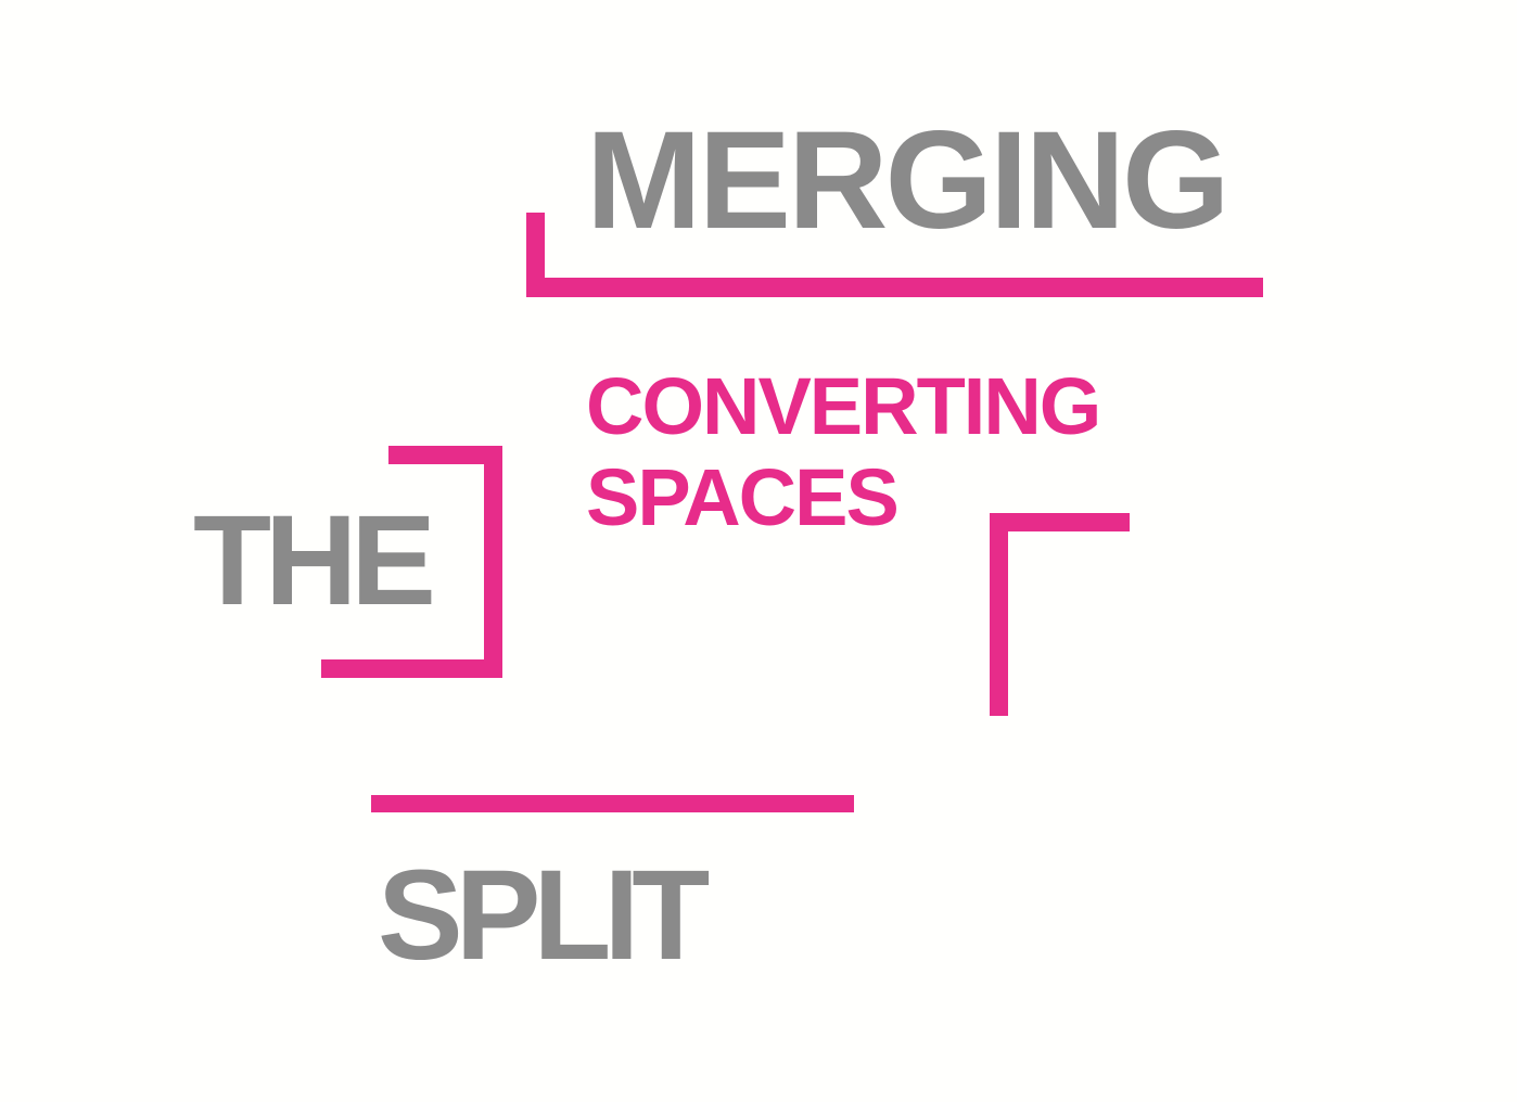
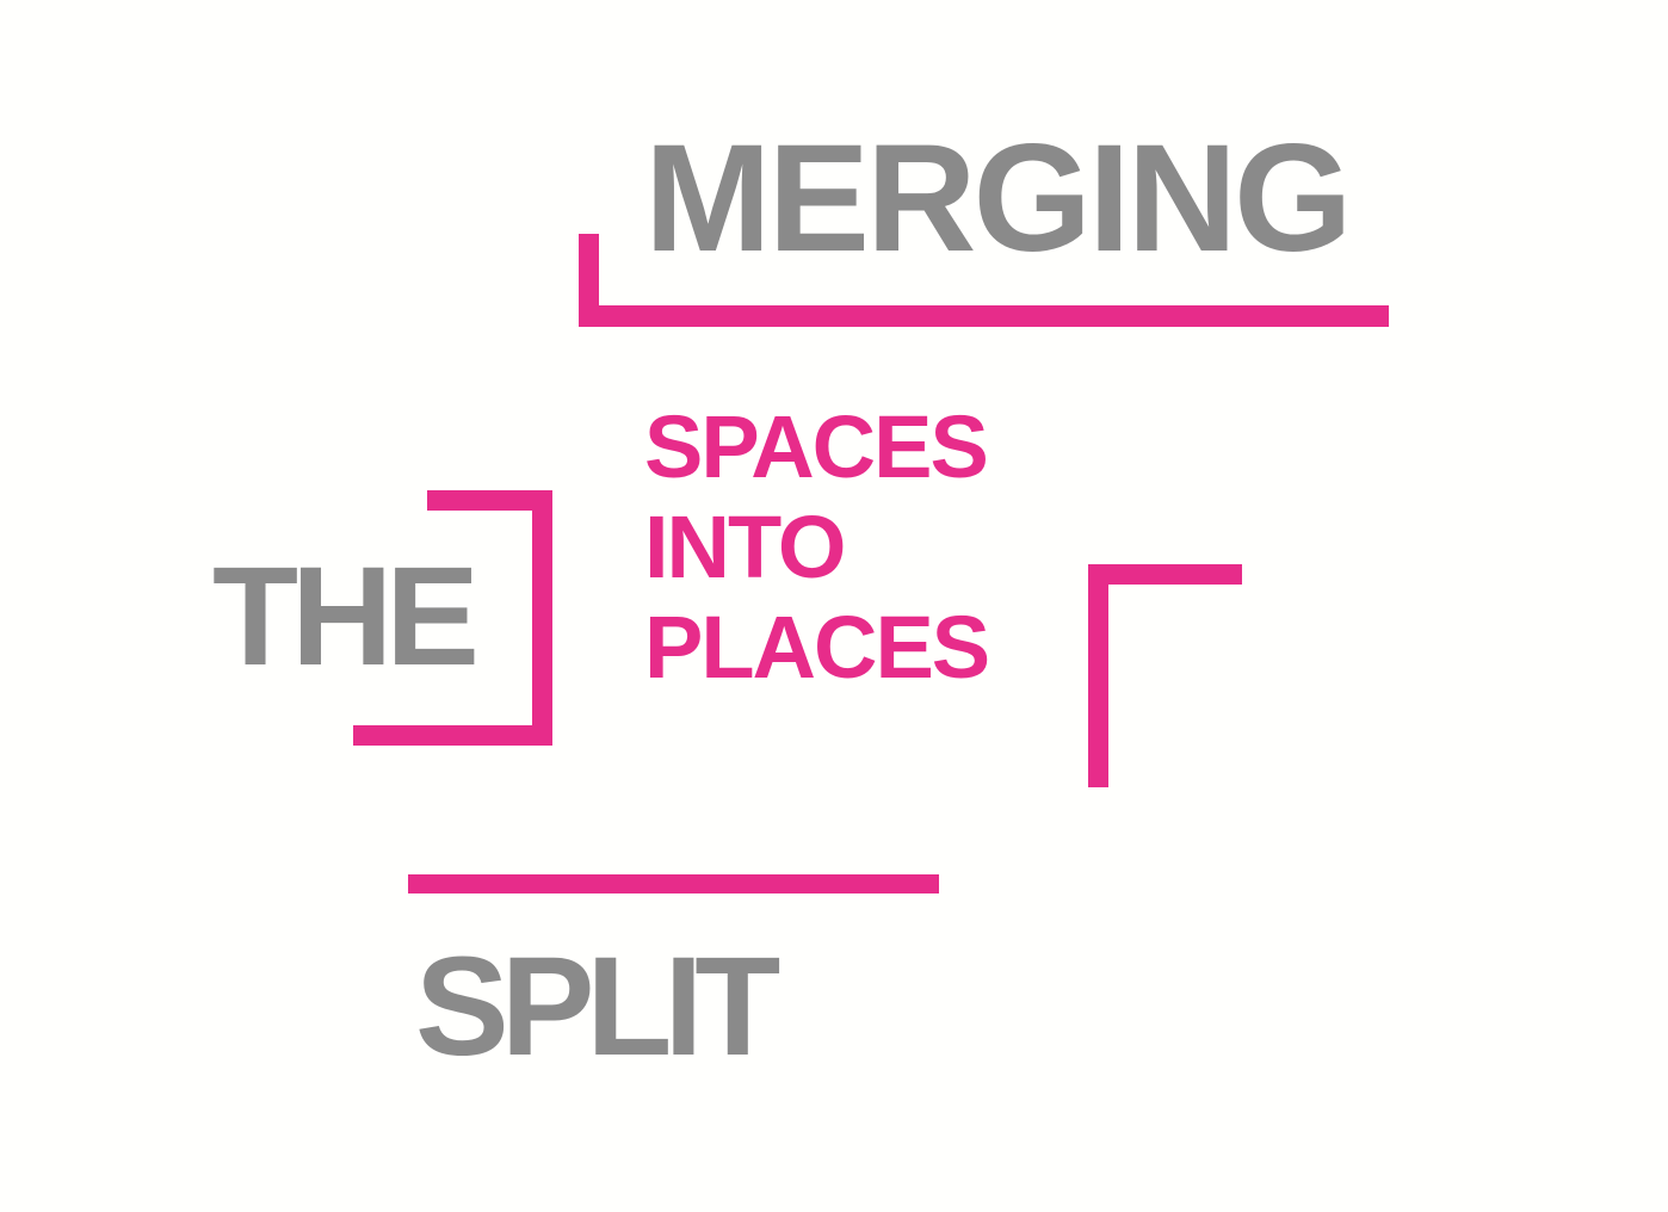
  MERGING
  THE
- CONVERTING
  SPACES
+ INTO
+ PLACES
  SPLIT
